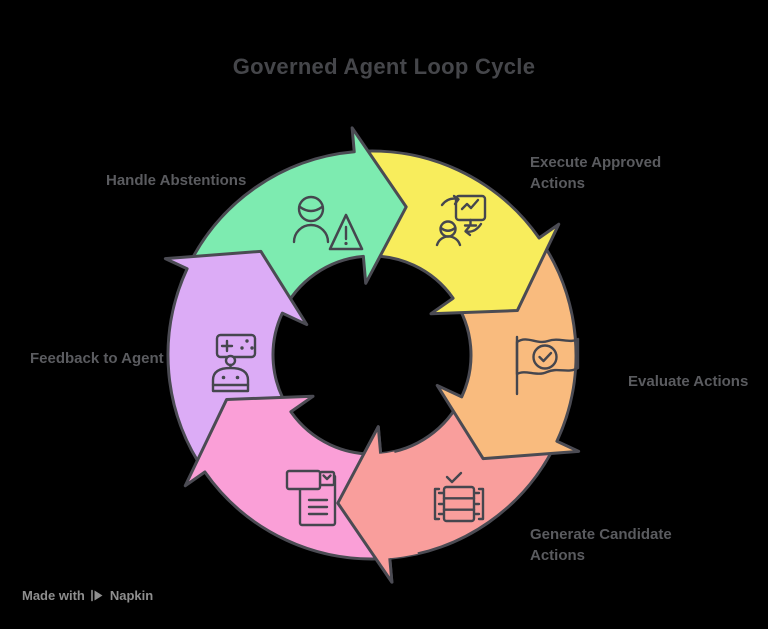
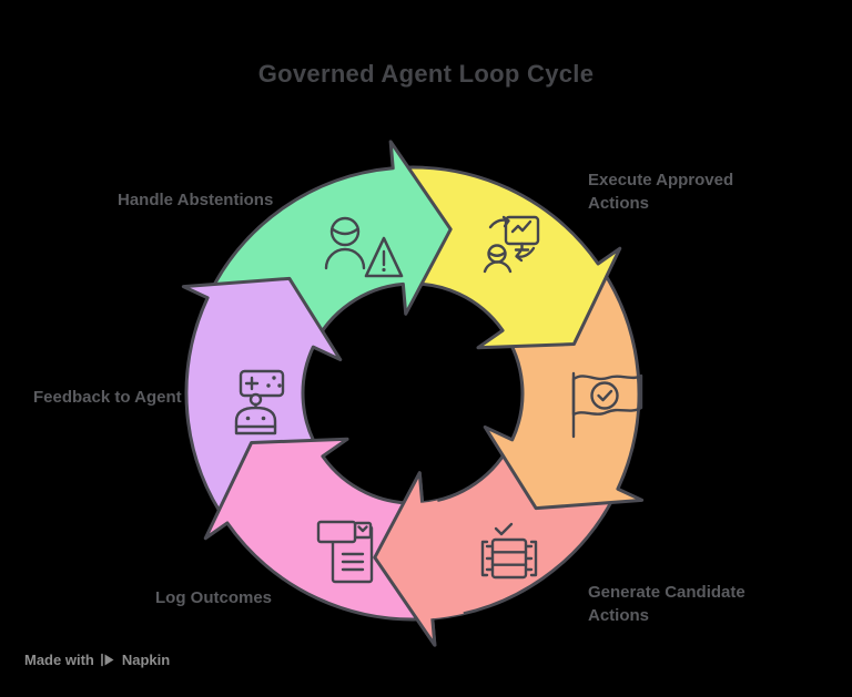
  Governed Agent Loop Cycle
  Handle Abstentions
  Execute Approved
  Actions
- Evaluate Actions
  Generate Candidate
  Actions
+ Log Outcomes
  Feedback to Agent
  Made with
  Napkin
